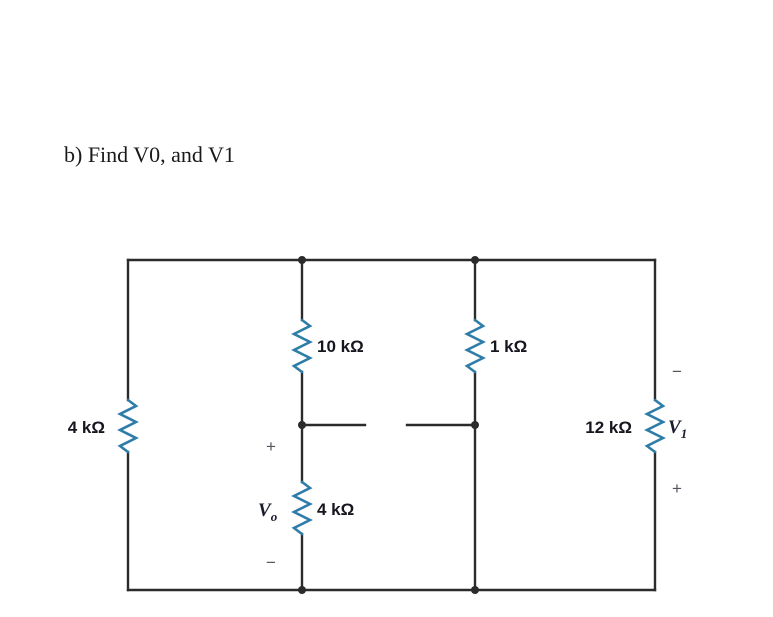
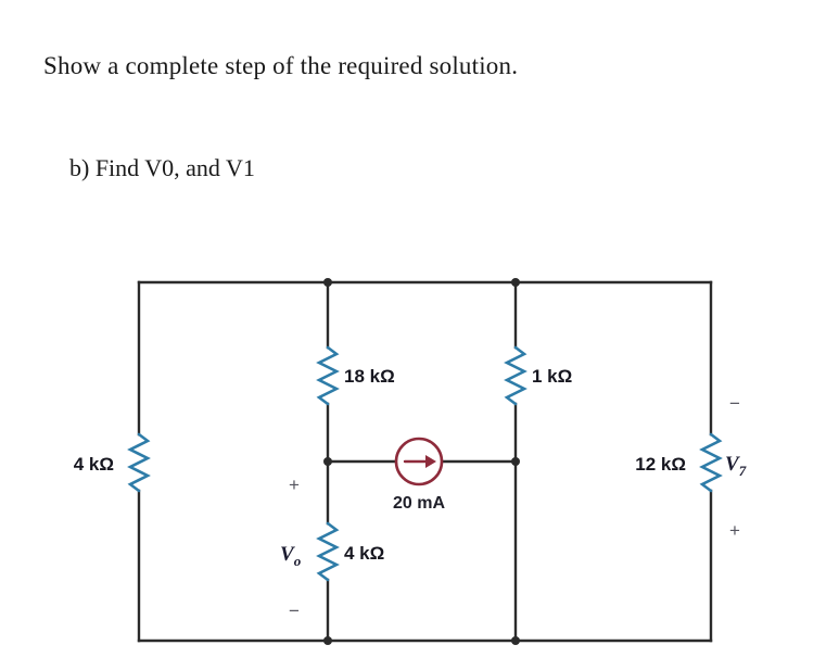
+ Show a complete step of the required solution.
  b) Find V0, and V1
  4 kΩ
- 10 kΩ
+ 18 kΩ
  1 kΩ
  12 kΩ
  4 kΩ
+ 20 mA
  +
  Vo
  −
  −
- V1
+ V7
  +
